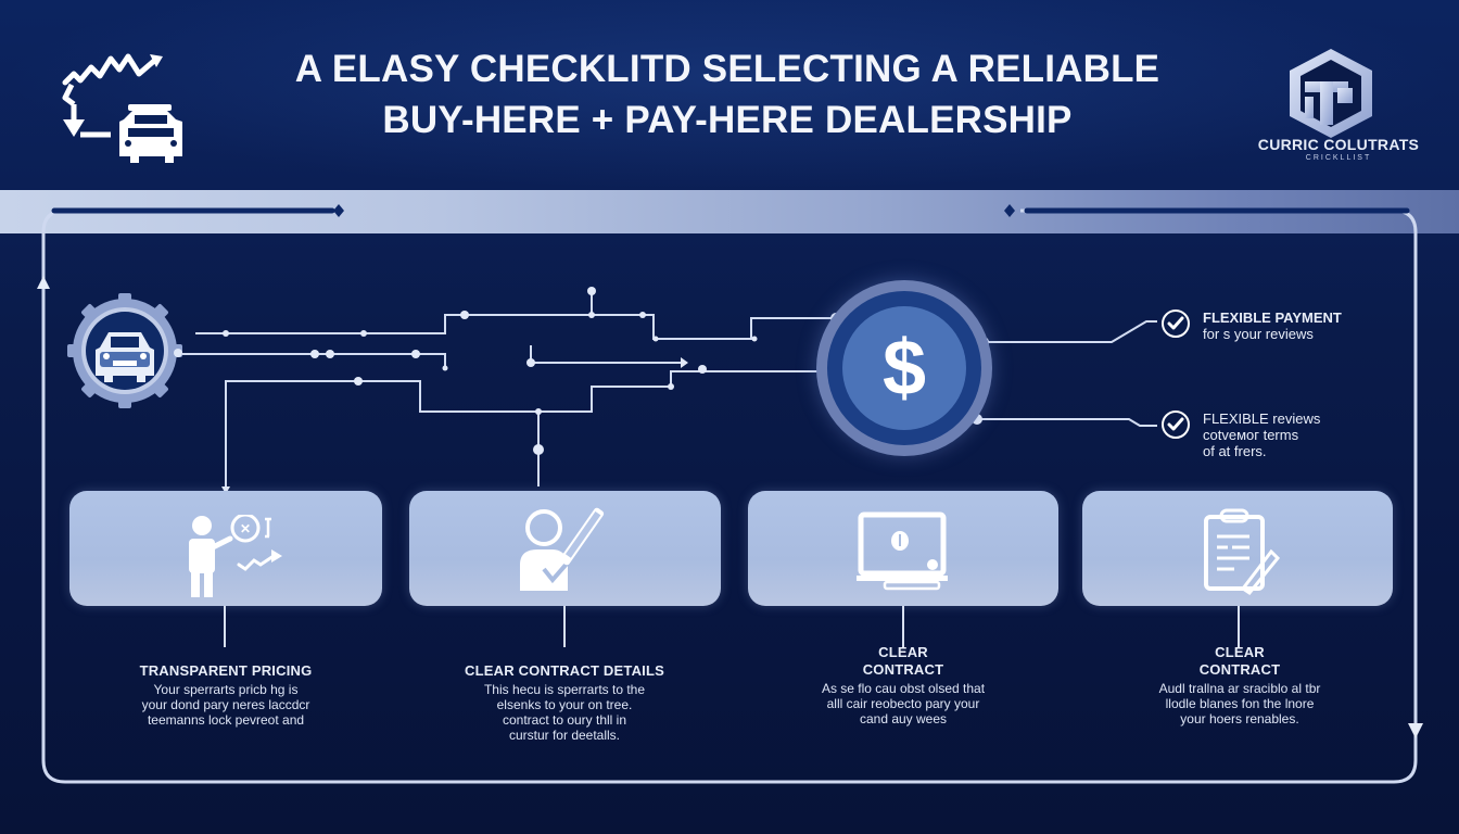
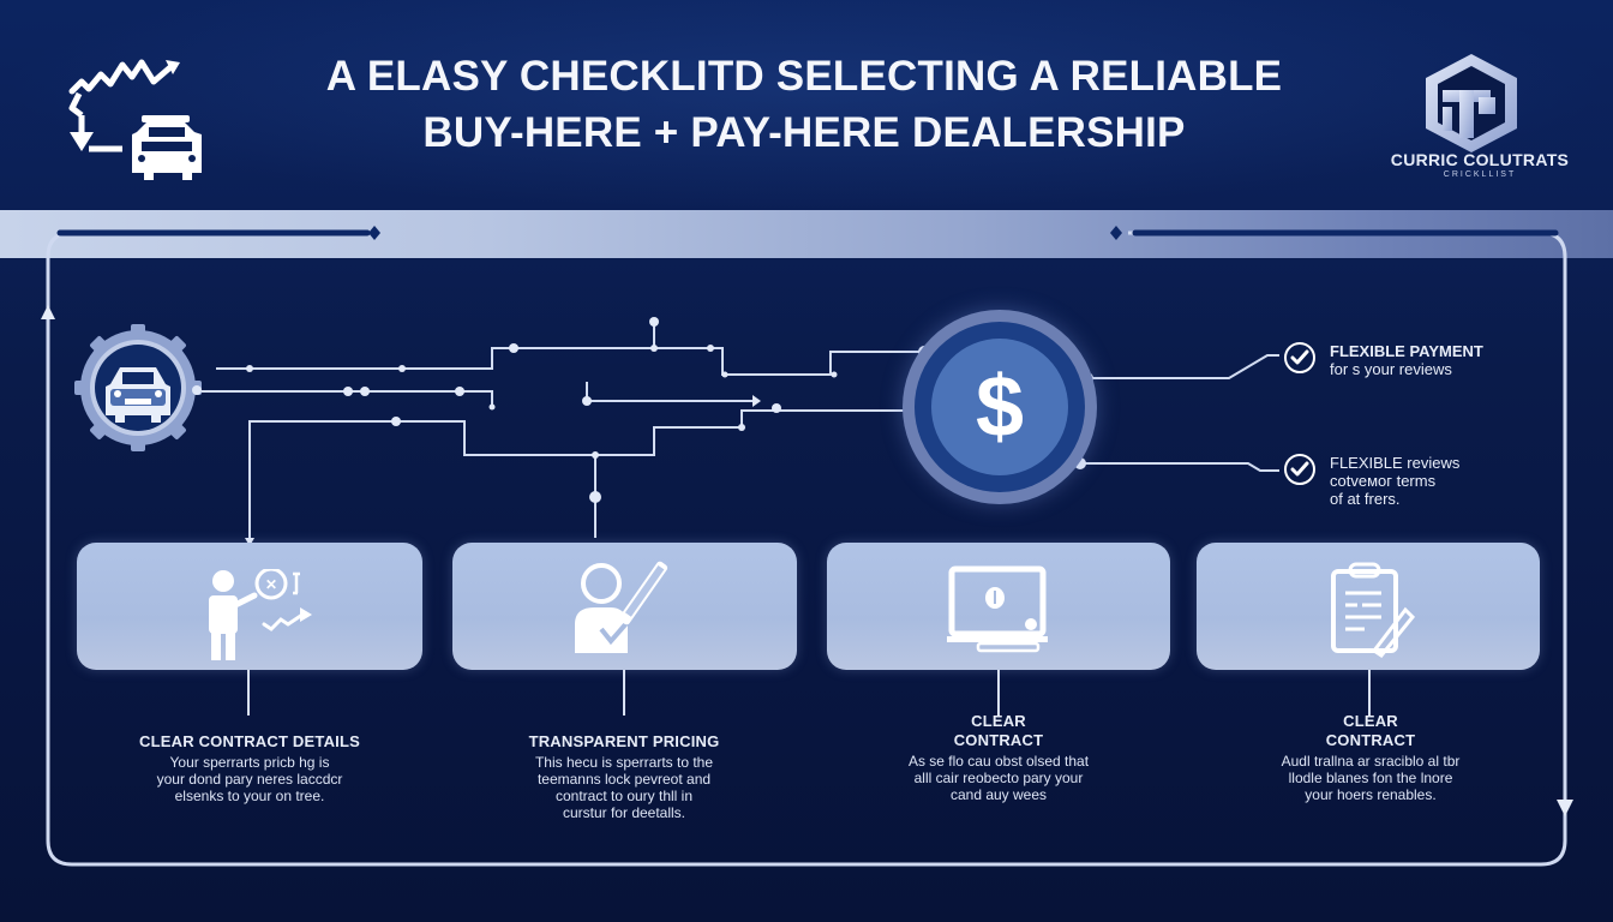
  A ELASY CHECKLITD SELECTING A RELIABLE
  BUY-HERE + PAY-HERE DEALERSHIP
  CURRIC COLUTRATS
  $
  FLEXIBLE PAYMENT
  for s your reviews
  FLEXIBLE reviews
  cotveмoг terms
  of at frers.
  ✕
- TRANSPARENT PRICING
+ CLEAR CONTRACT DETAILS
  Your sperrarts pricb hg is
  your dond pary neres laccdcr
- teemanns lock pevreot and
+ elsenks to your on tree.
- CLEAR CONTRACT DETAILS
+ TRANSPARENT PRICING
  This hecu is sperrarts to the
- elsenks to your on tree.
+ teemanns lock pevreot and
  contract to oury thll in
  curstur for deetalls.
  CLEAR
  CONTRACT
  As se flo cau obst olsed that
  alll cair reobecto pary your
  cand auy wees
  CLEAR
  CONTRACT
  Audl trallna ar sraciblo al tbr
  llodle blanes fon the lnore
  your hoers renables.
